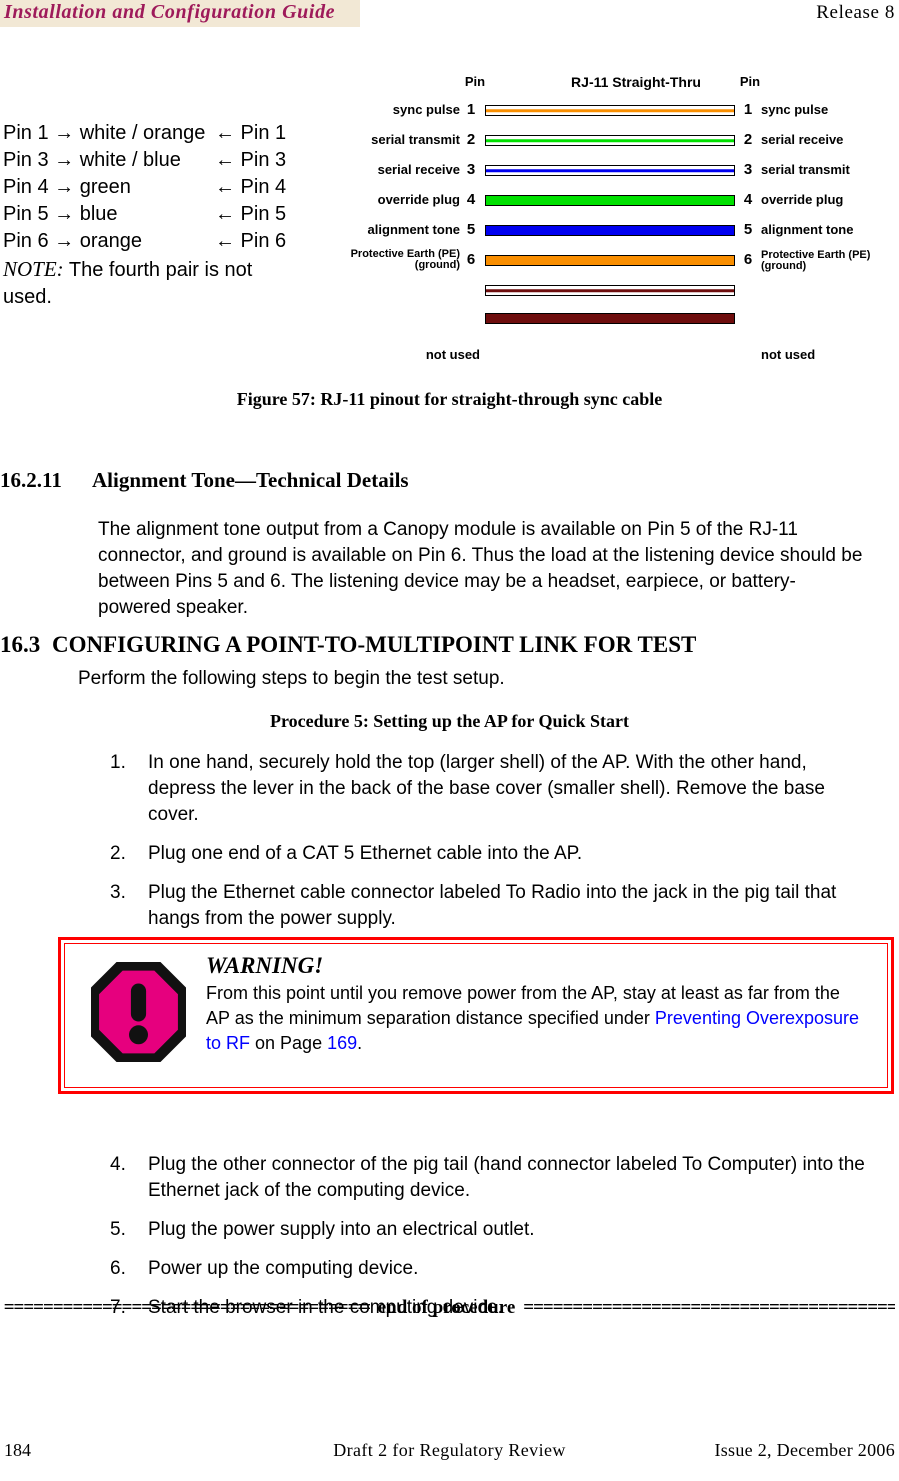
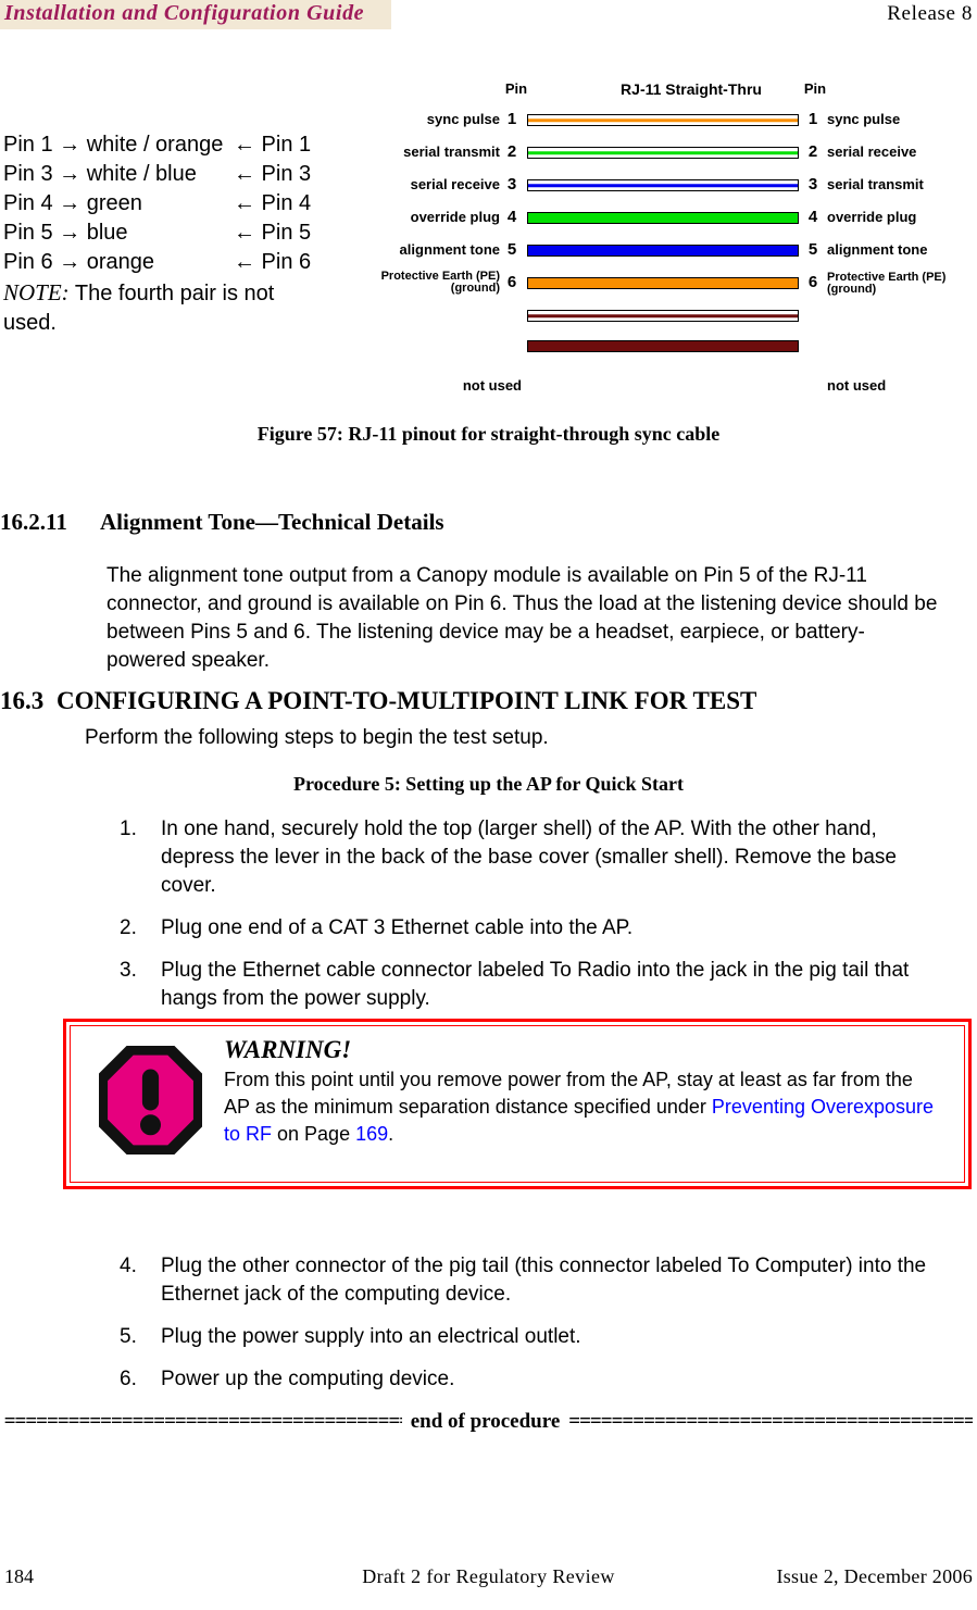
  Installation and Configuration Guide
  Release 8
  Pin 1 → white / orange
  ← Pin 1
  Pin 3 → white / blue
  ← Pin 3
  Pin 4 → green
  ← Pin 4
  Pin 5 → blue
  ← Pin 5
  Pin 6 → orange
  ← Pin 6
  NOTE: The fourth pair is not used.
  Pin
  RJ-11 Straight-Thru
  Pin
  sync pulse
  1
  1
  sync pulse
  serial transmit
  2
  2
  serial receive
  serial receive
  3
  3
  serial transmit
  override plug
  4
  4
  override plug
  alignment tone
  5
  5
  alignment tone
  Protective Earth (PE) (ground)
  6
  6
  Protective Earth (PE) (ground)
  not used
  not used
  Figure 57: RJ-11 pinout for straight-through sync cable
  16.2.11 Alignment Tone—Technical Details
  The alignment tone output from a Canopy module is available on Pin 5 of the RJ-11 connector, and ground is available on Pin 6. Thus the load at the listening device should be between Pins 5 and 6. The listening device may be a headset, earpiece, or battery-powered speaker.
  16.3 CONFIGURING A POINT-TO-MULTIPOINT LINK FOR TEST
  Perform the following steps to begin the test setup.
  Procedure 5: Setting up the AP for Quick Start
  1.
  In one hand, securely hold the top (larger shell) of the AP. With the other hand, depress the lever in the back of the base cover (smaller shell). Remove the base cover.
  2.
- Plug one end of a CAT 5 Ethernet cable into the AP.
+ Plug one end of a CAT 3 Ethernet cable into the AP.
  3.
  Plug the Ethernet cable connector labeled To Radio into the jack in the pig tail that hangs from the power supply.
  WARNING!
  From this point until you remove power from the AP, stay at least as far from the AP as the minimum separation distance specified under Preventing Overexposure to RF on Page 169.
  4.
- Plug the other connector of the pig tail (hand connector labeled To Computer) into the Ethernet jack of the computing device.
+ Plug the other connector of the pig tail (this connector labeled To Computer) into the Ethernet jack of the computing device.
  5.
  Plug the power supply into an electrical outlet.
  6.
  Power up the computing device.
- 7.
- Start the browser in the computing device.
  =====================================
  end of procedure
  ======================================
  Draft 2 for Regulatory Review
  184
  Issue 2, December 2006
